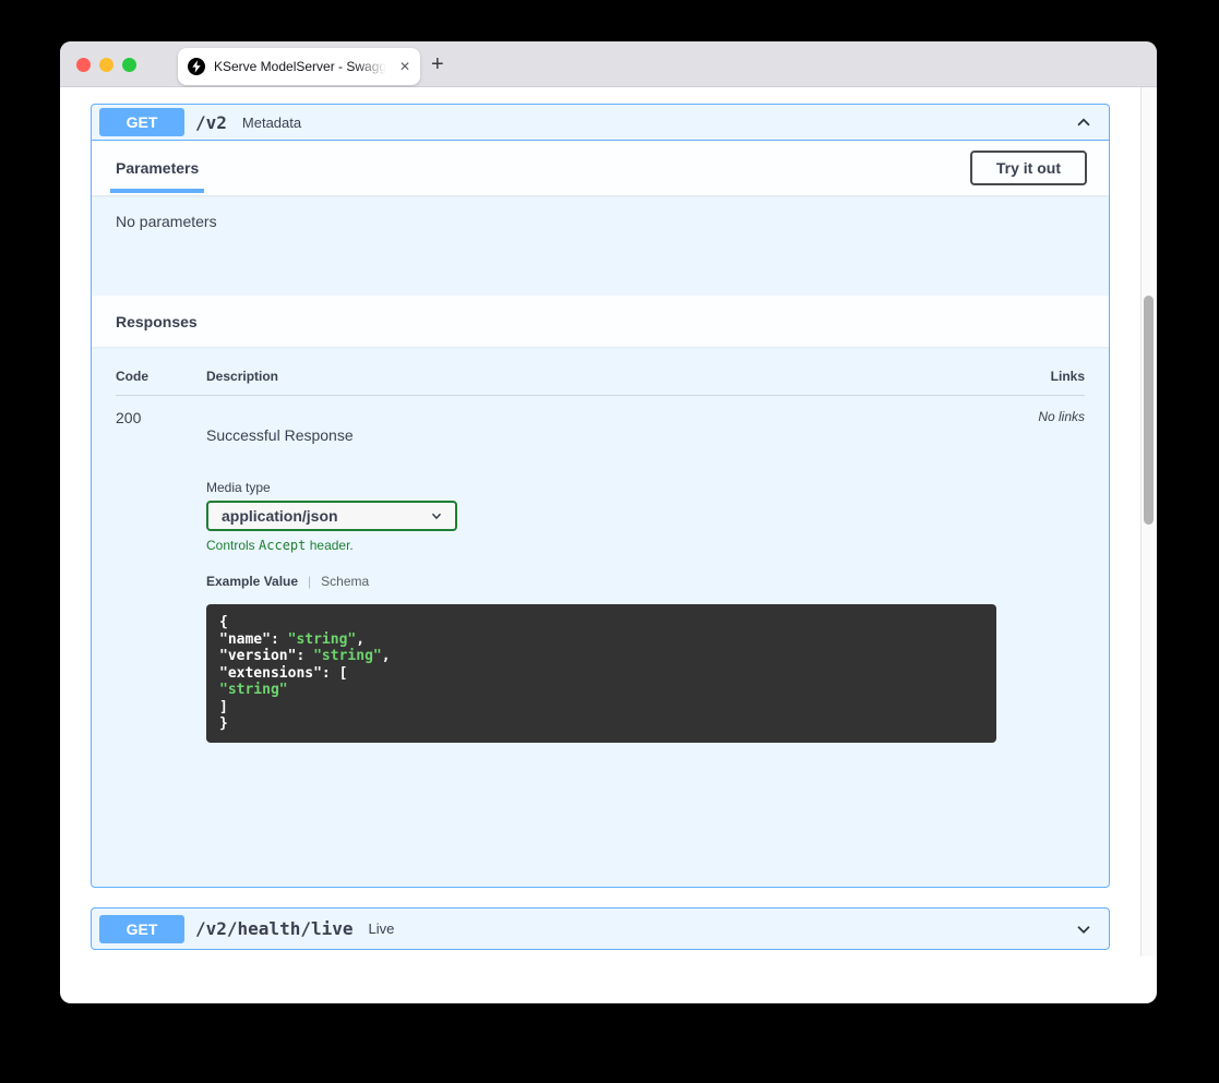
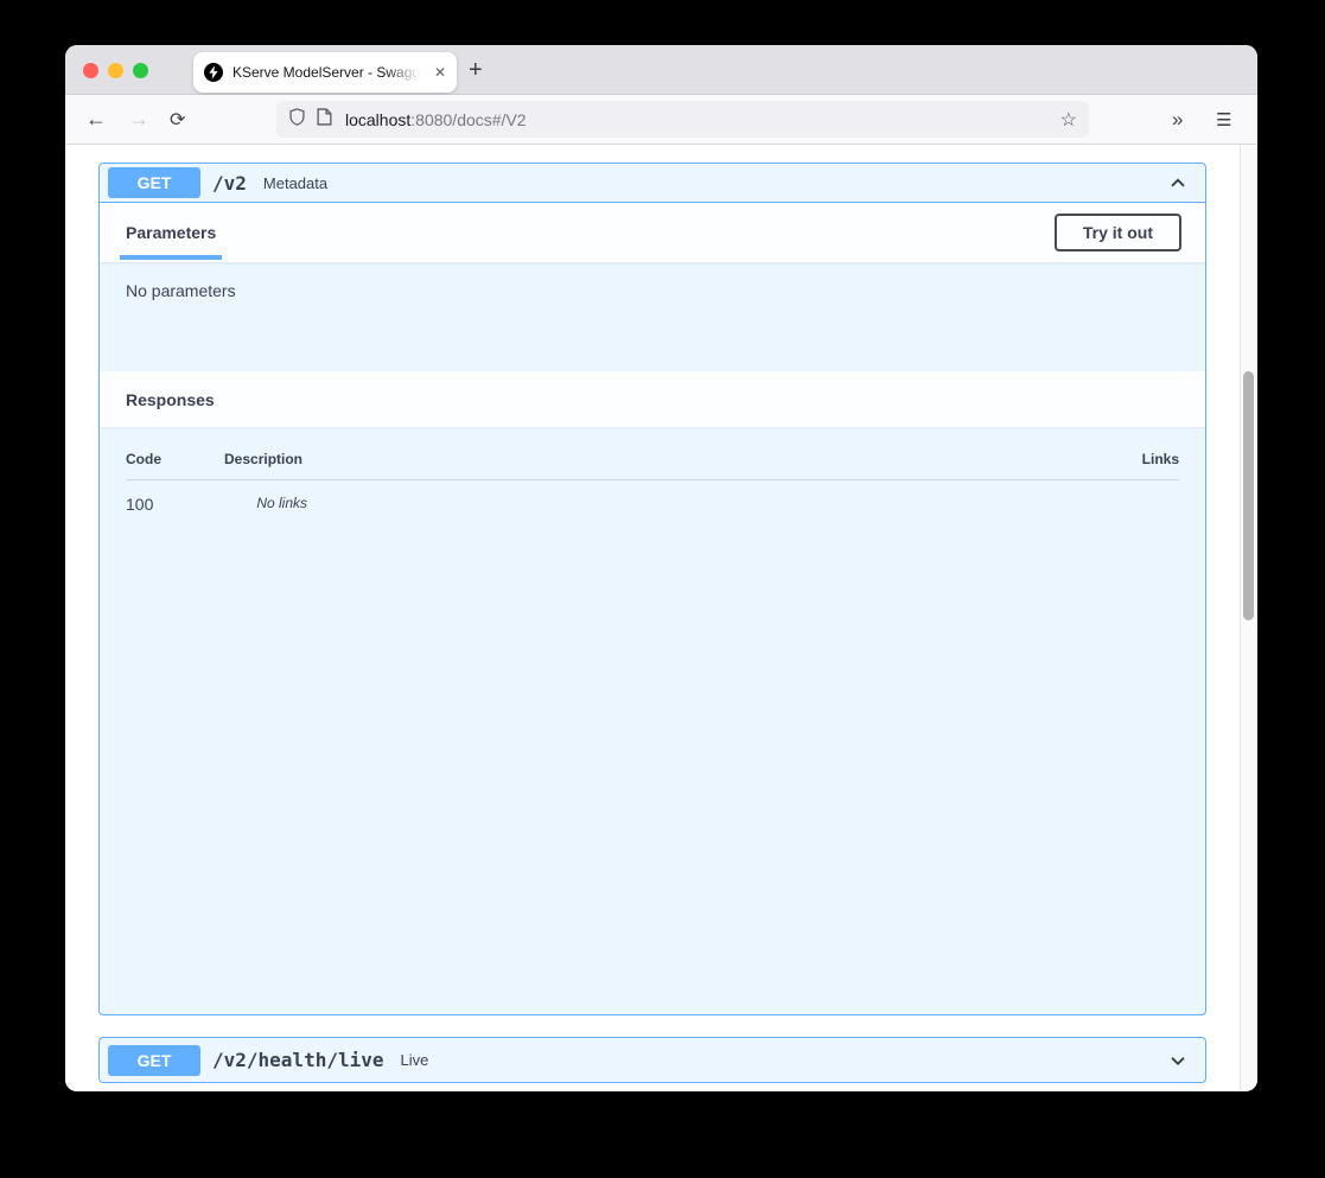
  KServe ModelServer - Swagg
  ✕
  +
+ ←
+ →
+ ⟳
+ localhost:8080/docs#/V2
+ ☆
+ »
+ ☰
  GET
  /v2
  Metadata
  Parameters
  Try it out
  No parameters
  Responses
  Code
  Description
  Links
- 200
+ 100
- Successful Response
- Media type
- application/json
- Controls Accept header.
- Example Value
- |
- Schema
- {
- "name": "string",
- "version": "string",
- "extensions": [
- "string"
- ]
- }
  No links
  GET
  /v2/health/live
  Live
